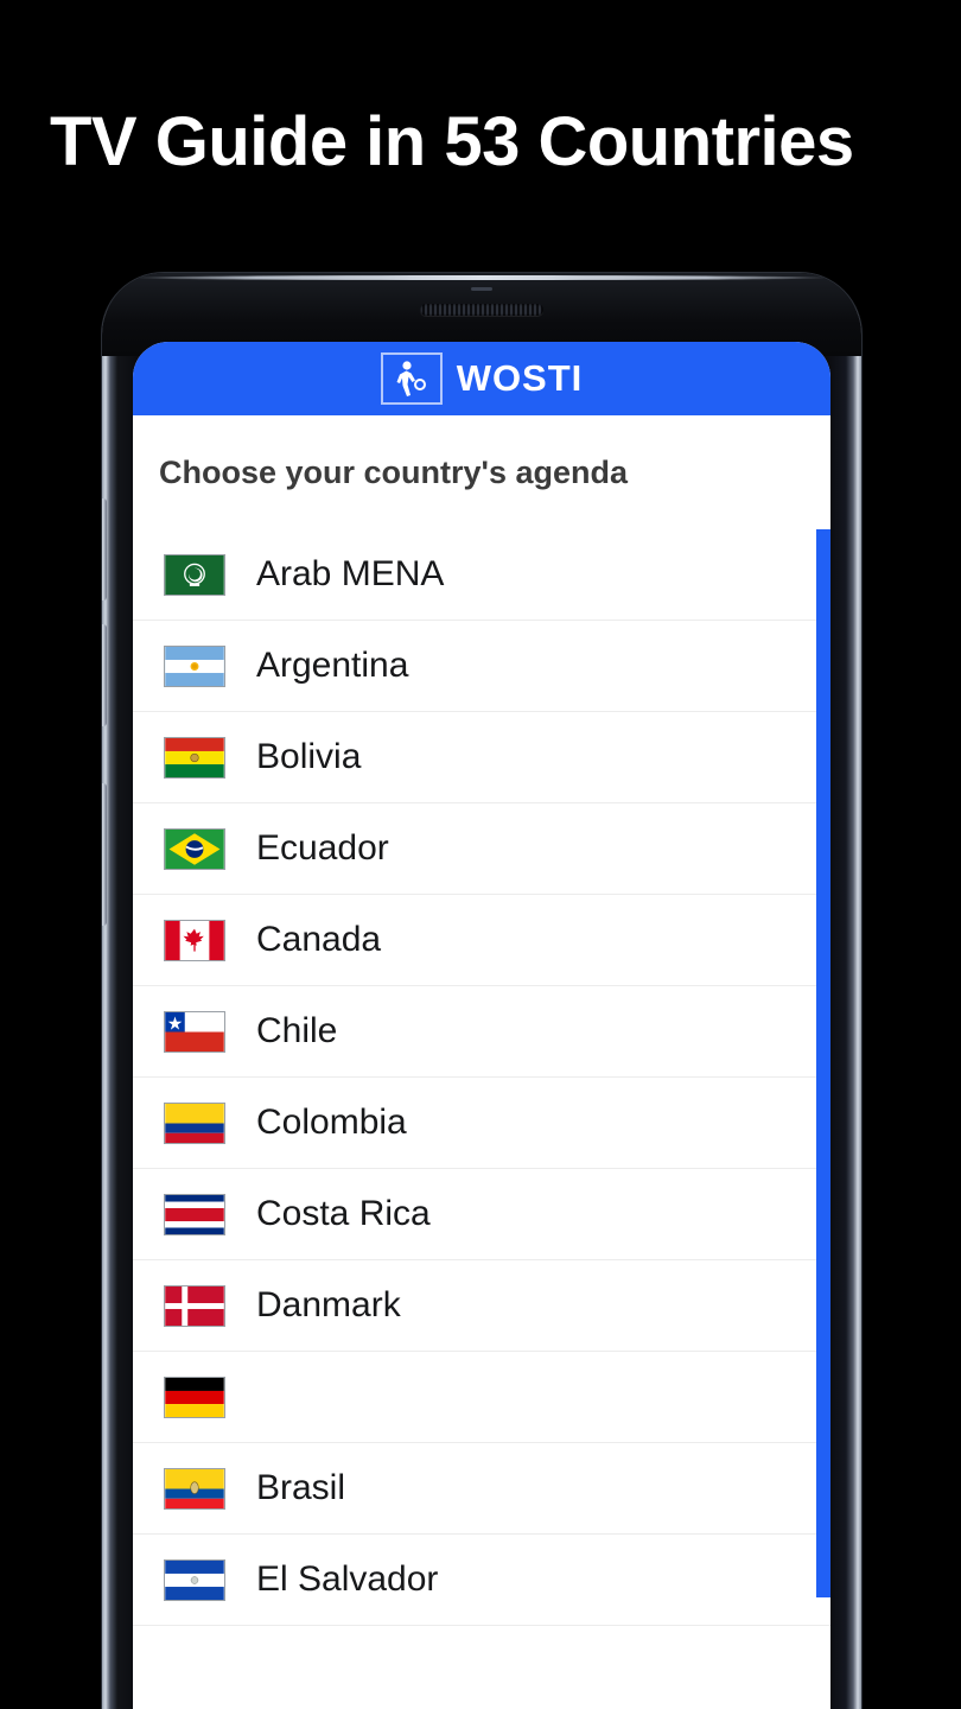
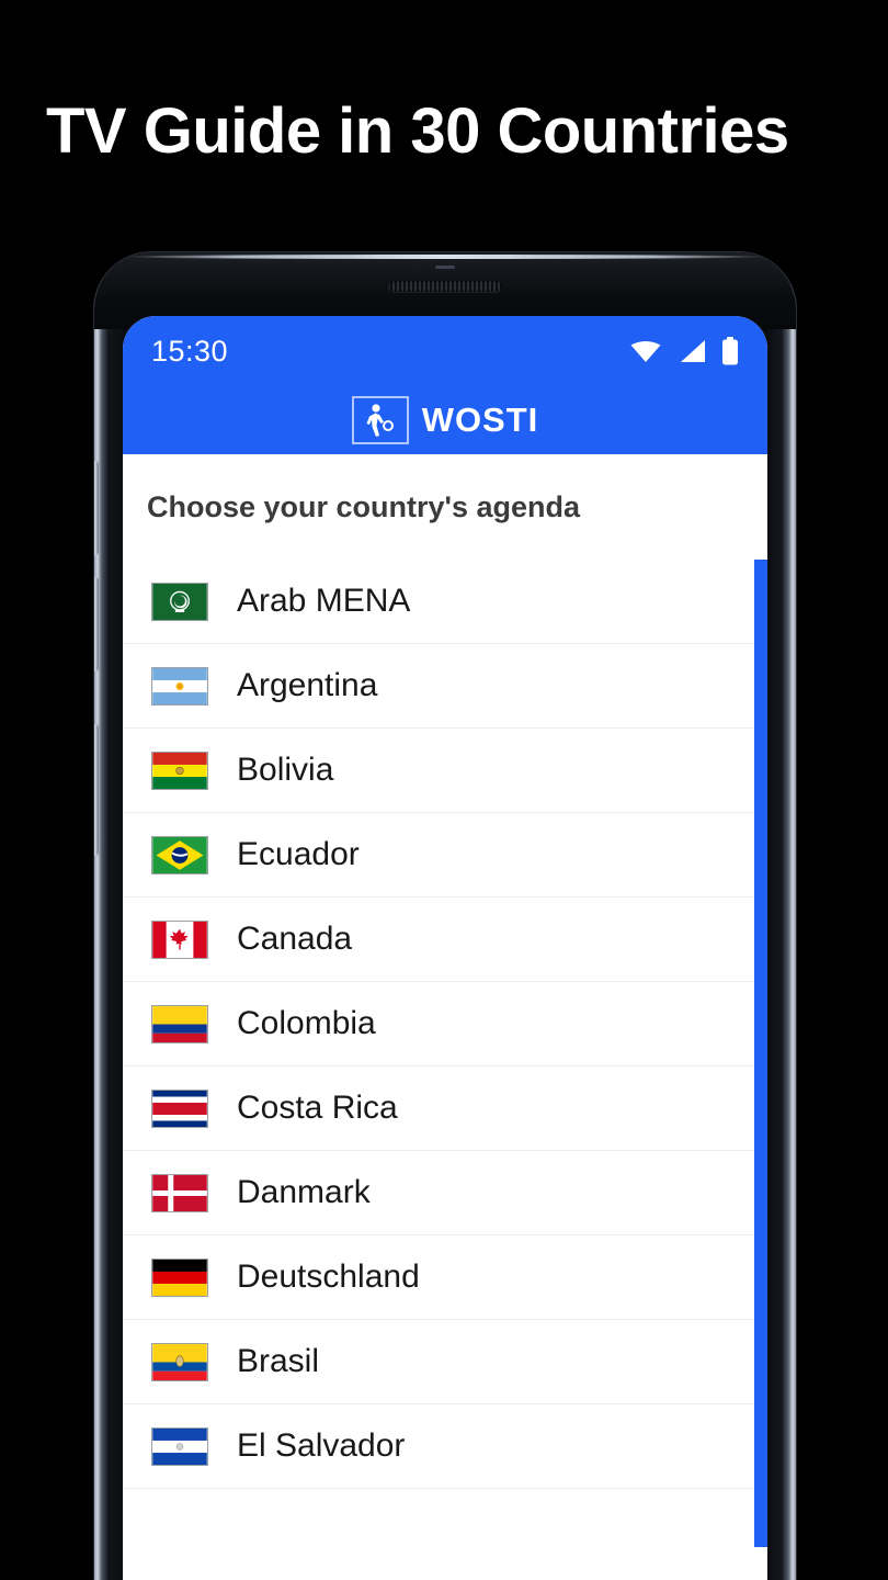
- TV Guide in 53 Countries
+ TV Guide in 30 Countries
+ 15:30
  WOSTI
  Choose your country's agenda
  Arab MENA
  Argentina
  Bolivia
  Ecuador
  Canada
- Chile
  Colombia
  Costa Rica
  Danmark
+ Deutschland
  Brasil
  El Salvador
